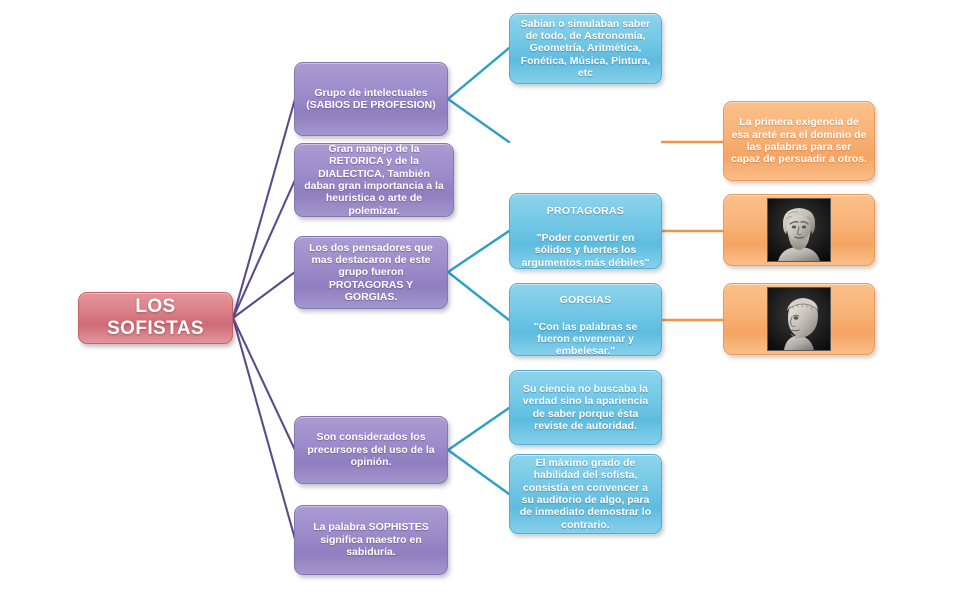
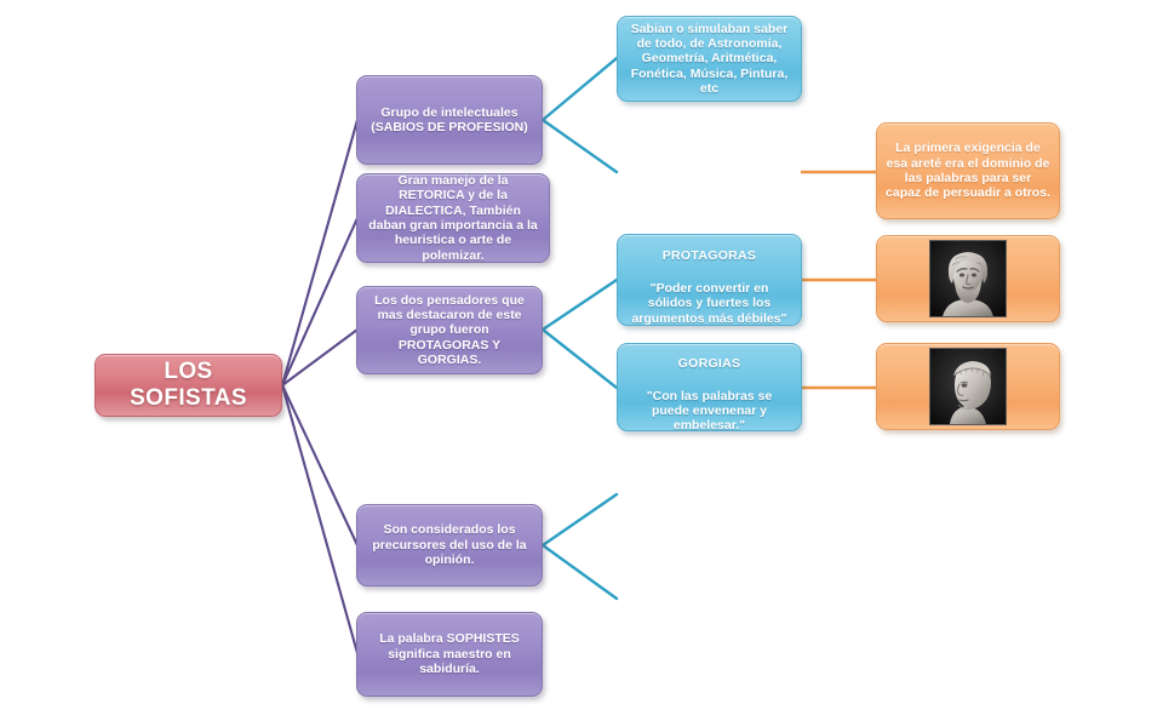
  LOS SOFISTAS
  Grupo de intelectuales
  (SABIOS DE PROFESION)
  Gran manejo de la RETORICA y de la DIALECTICA, También daban gran importancia a la heuristica o arte de polemizar.
  Los dos pensadores que mas destacaron de este grupo fueron PROTAGORAS Y GORGIAS.
  Son considerados los precursores del uso de la opinión.
  La palabra SOPHISTES significa maestro en sabiduría.
  Sabian o simulaban saber de todo, de Astronomía, Geometría, Aritmética, Fonética, Música, Pintura, etc
  PROTAGORAS
  "Poder convertir en sólidos y fuertes los argumentos más débiles"
  GORGIAS
- "Con las palabras se fueron envenenar y embelesar."
+ "Con las palabras se puede envenenar y embelesar."
- Su ciencia no buscaba la verdad sino la apariencia de saber porque ésta reviste de autoridad.
- El máximo grado de habilidad del sofista, consistía en convencer a su auditorio de algo, para de inmediato demostrar lo contrario.
  La primera exigencia de esa areté era el dominio de las palabras para ser capaz de persuadir a otros.
